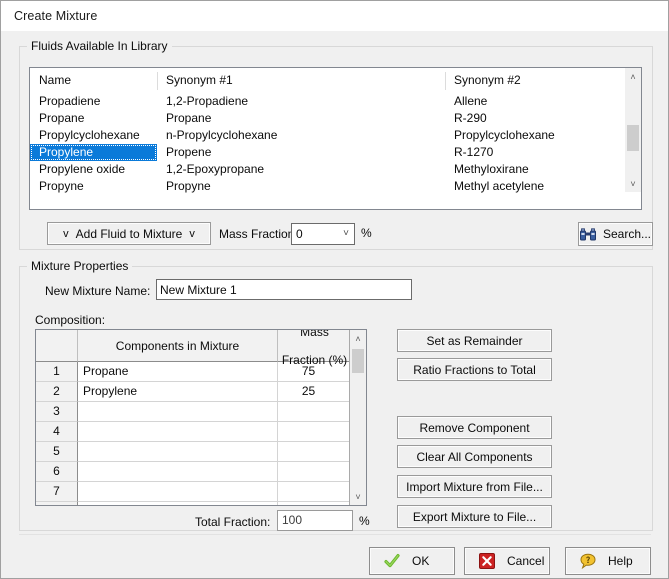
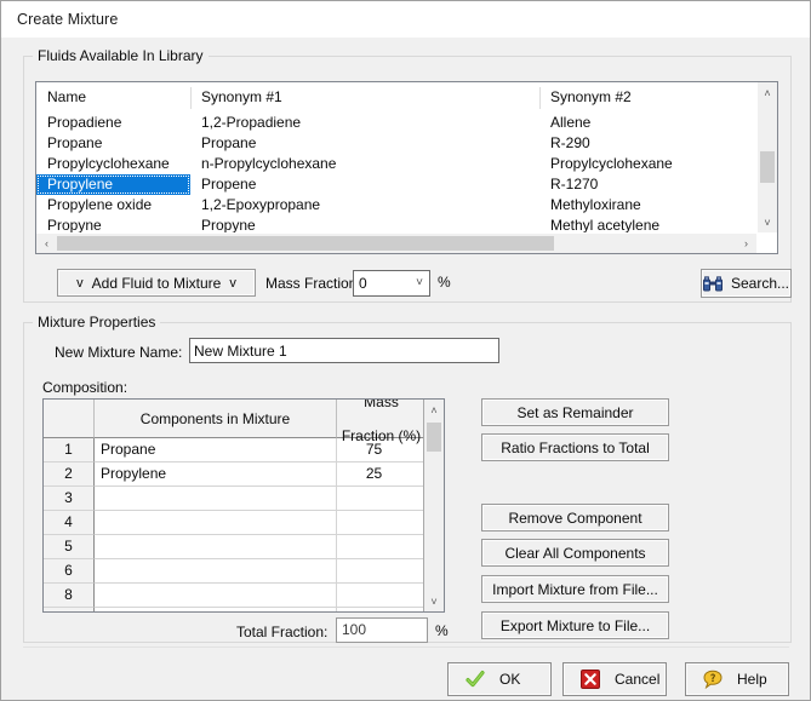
  Create Mixture
  Fluids Available In Library
  Name
  Synonym #1
  Synonym #2
  Propadiene
  1,2-Propadiene
  Allene
  Propane
  Propane
  R-290
  Propylcyclohexane
  n-Propylcyclohexane
  Propylcyclohexane
  Propylene
  Propene
  R-1270
  Propylene oxide
  1,2-Epoxypropane
  Methyloxirane
  Propyne
  Propyne
  Methyl acetylene
  ˄
  ˅
+ ‹
+ ›
  v
  Add Fluid to Mixture
  v
  Mass Fractio
  0
  ˅
  %
  Search...
  Mixture Properties
  New Mixture Name:
  New Mixture 1
  Composition:
  Components in Mixture
  Mass
  Fraction (%)
  1
  Propane
  75
  2
  Propylene
  25
  3
  4
  5
  6
- 7
+ 8
  ˄
  ˅
  Set as Remainder
  Ratio Fractions to Total
  Remove Component
  Clear All Components
  Import Mixture from File...
  Export Mixture to File...
  Total Fraction:
  100
  %
  OK
  Cancel
  Help
